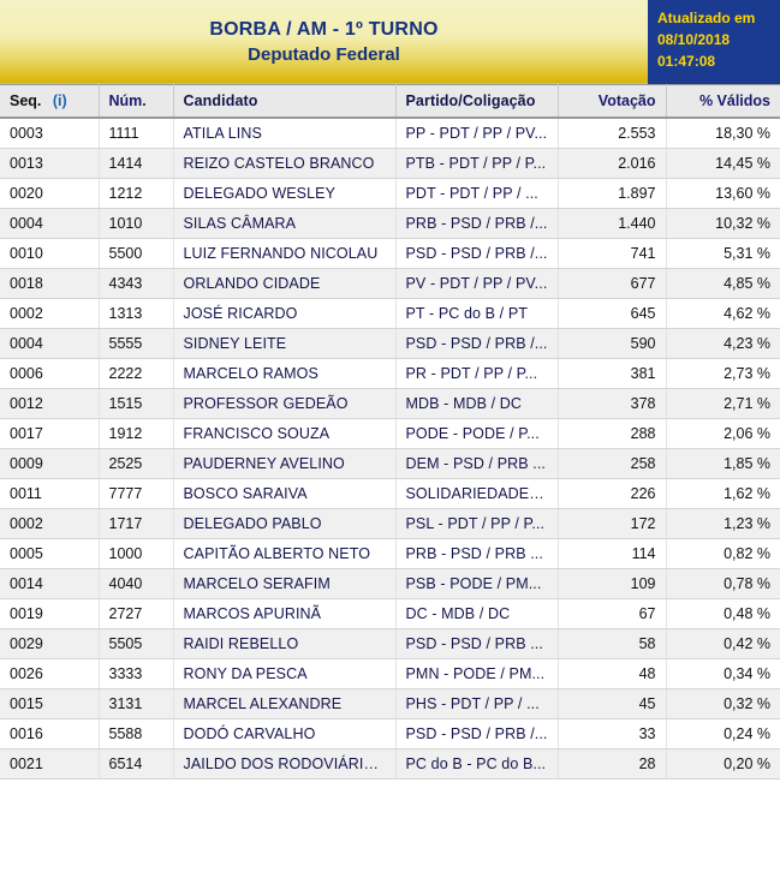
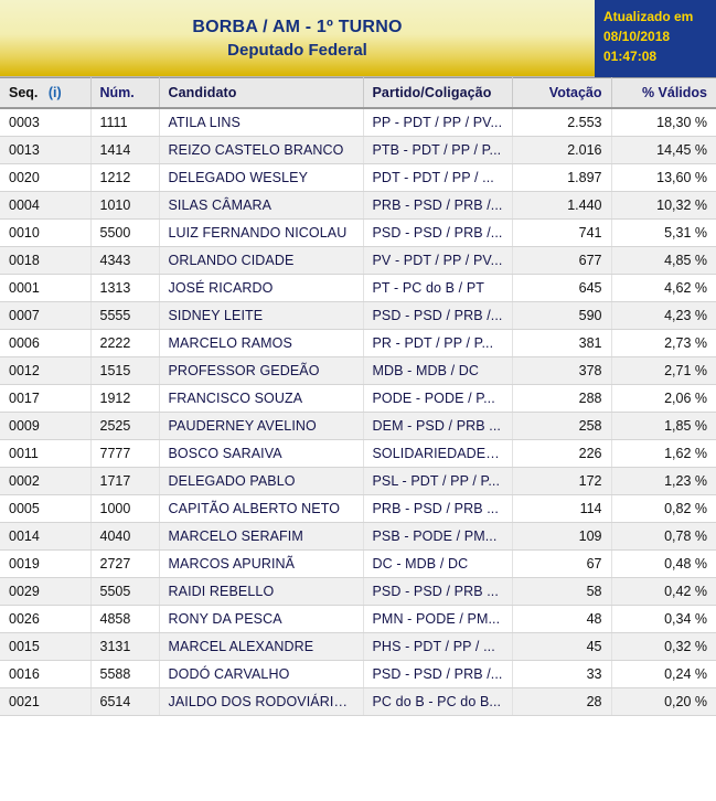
  BORBA / AM - 1º TURNO
  Deputado Federal
  Atualizado em
  08/10/2018
  01:47:08
  Seq. (i)	Núm.	Candidato	Partido/Coligação	Votação	% Válidos
  0003	1111	ATILA LINS	PP - PDT / PP / PV...	2.553	18,30 %
  0013	1414	REIZO CASTELO BRANCO	PTB - PDT / PP / P...	2.016	14,45 %
  0020	1212	DELEGADO WESLEY	PDT - PDT / PP / ...	1.897	13,60 %
  0004	1010	SILAS CÂMARA	PRB - PSD / PRB /...	1.440	10,32 %
  0010	5500	LUIZ FERNANDO NICOLAU	PSD - PSD / PRB /...	741	5,31 %
  0018	4343	ORLANDO CIDADE	PV - PDT / PP / PV...	677	4,85 %
- 0002	1313	JOSÉ RICARDO	PT - PC do B / PT	645	4,62 %
+ 0001	1313	JOSÉ RICARDO	PT - PC do B / PT	645	4,62 %
- 0004	5555	SIDNEY LEITE	PSD - PSD / PRB /...	590	4,23 %
+ 0007	5555	SIDNEY LEITE	PSD - PSD / PRB /...	590	4,23 %
  0006	2222	MARCELO RAMOS	PR - PDT / PP / P...	381	2,73 %
  0012	1515	PROFESSOR GEDEÃO	MDB - MDB / DC	378	2,71 %
  0017	1912	FRANCISCO SOUZA	PODE - PODE / P...	288	2,06 %
  0009	2525	PAUDERNEY AVELINO	DEM - PSD / PRB ...	258	1,85 %
  0011	7777	BOSCO SARAIVA	SOLIDARIEDADE -...	226	1,62 %
  0002	1717	DELEGADO PABLO	PSL - PDT / PP / P...	172	1,23 %
  0005	1000	CAPITÃO ALBERTO NETO	PRB - PSD / PRB ...	114	0,82 %
  0014	4040	MARCELO SERAFIM	PSB - PODE / PM...	109	0,78 %
  0019	2727	MARCOS APURINÃ	DC - MDB / DC	67	0,48 %
  0029	5505	RAIDI REBELLO	PSD - PSD / PRB ...	58	0,42 %
- 0026	3333	RONY DA PESCA	PMN - PODE / PM...	48	0,34 %
+ 0026	4858	RONY DA PESCA	PMN - PODE / PM...	48	0,34 %
  0015	3131	MARCEL ALEXANDRE	PHS - PDT / PP / ...	45	0,32 %
  0016	5588	DODÓ CARVALHO	PSD - PSD / PRB /...	33	0,24 %
  0021	6514	JAILDO DOS RODOVIÁRIOS	PC do B - PC do B...	28	0,20 %
